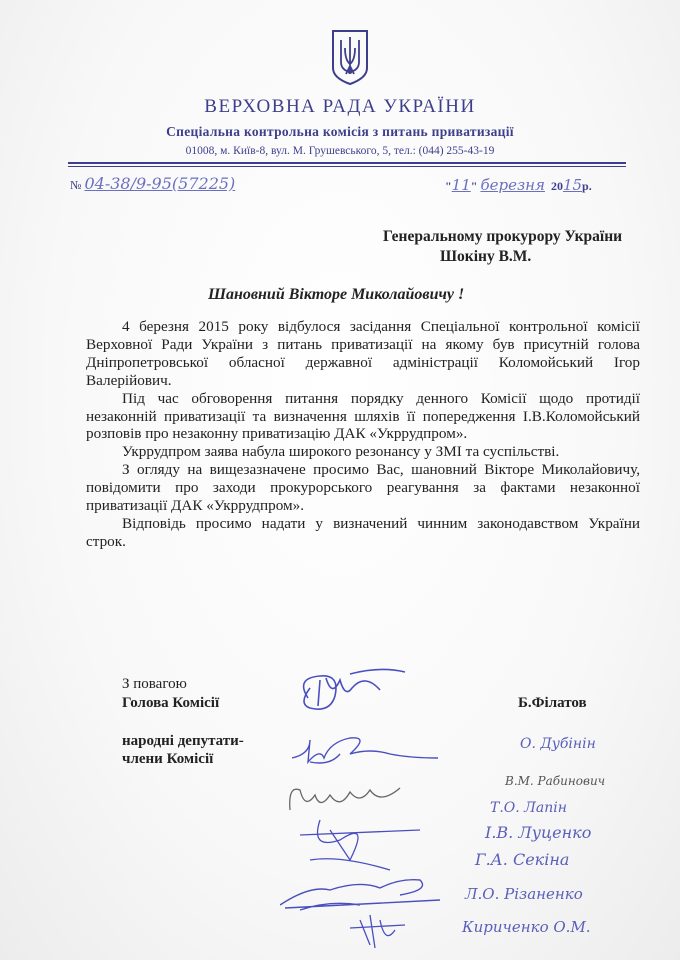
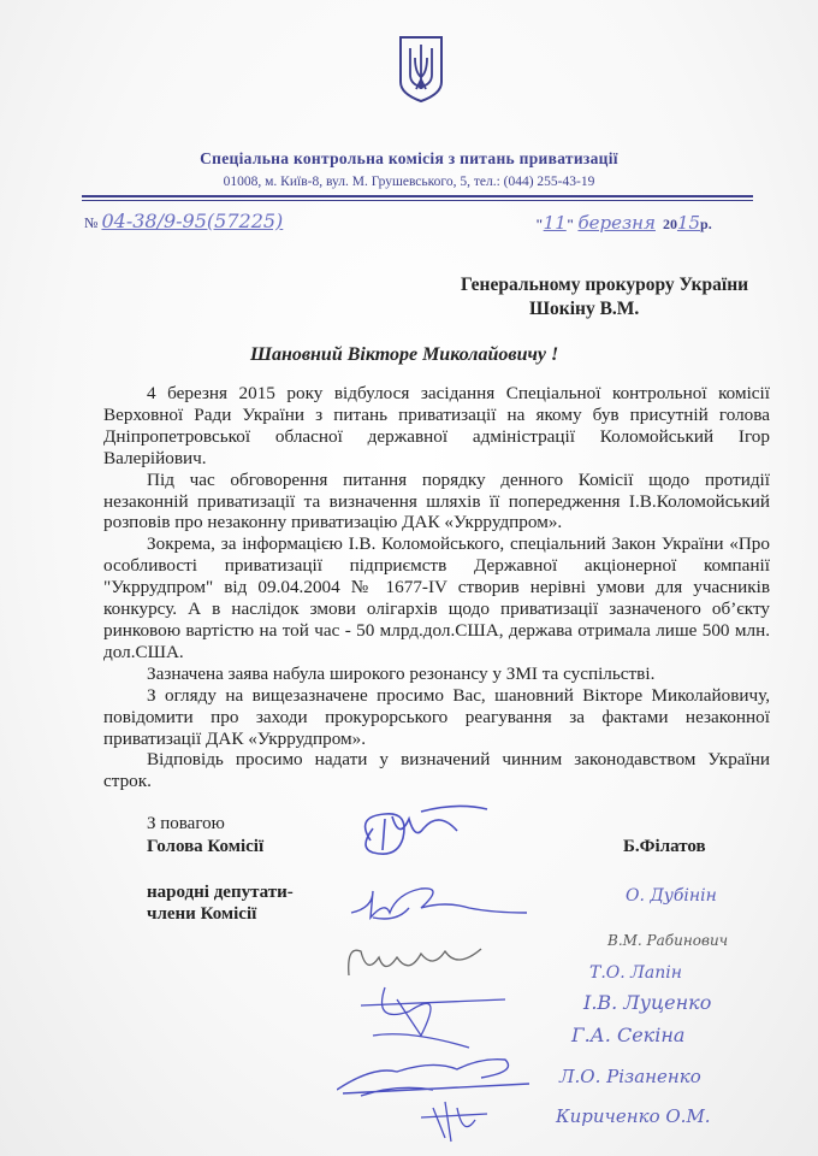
- ВЕРХОВНА РАДА УКРАЇНИ
  Спеціальна контрольна комісія з питань приватизації
  01008, м. Київ-8, вул. М. Грушевського, 5, тел.: (044) 255-43-19
  № 04-38/9-95(57225)
  "11" березня 2015р.
  Генеральному прокурору України
  Шокіну В.М.
  Шановний Вікторе Миколайовичу !
  4 березня 2015 року відбулося засідання Спеціальної контрольної комісії Верховної Ради України з питань приватизації на якому був присутній голова Дніпропетровської обласної державної адміністрації Коломойський Ігор Валерійович.
  Під час обговорення питання порядку денного Комісії щодо протидії незаконній приватизації та визначення шляхів її попередження І.В.Коломойський розповів про незаконну приватизацію ДАК «Укррудпром».
+ Зокрема, за інформацією І.В. Коломойського, спеціальний Закон України «Про особливості приватизації підприємств Державної акціонерної компанії "Укррудпром" від 09.04.2004 № 1677-IV створив нерівні умови для учасників конкурсу. А в наслідок змови олігархів щодо приватизації зазначеного об’єкту ринковою вартістю на той час - 50 млрд.дол.США, держава отримала лише 500 млн. дол.США.
- Укррудпром заява набула широкого резонансу у ЗМІ та суспільстві.
+ Зазначена заява набула широкого резонансу у ЗМІ та суспільстві.
  З огляду на вищезазначене просимо Вас, шановний Вікторе Миколайовичу, повідомити про заходи прокурорського реагування за фактами незаконної приватизації ДАК «Укррудпром».
  Відповідь просимо надати у визначений чинним законодавством України строк.
  З повагою
  Голова Комісії
  Б.Філатов
  народні депутати-
  члени Комісії
  О. Дубінін
  В.М. Рабинович
  Т.О. Лапін
  І.В. Луценко
  Г.А. Секіна
  Л.О. Різаненко
  Кириченко О.М.
